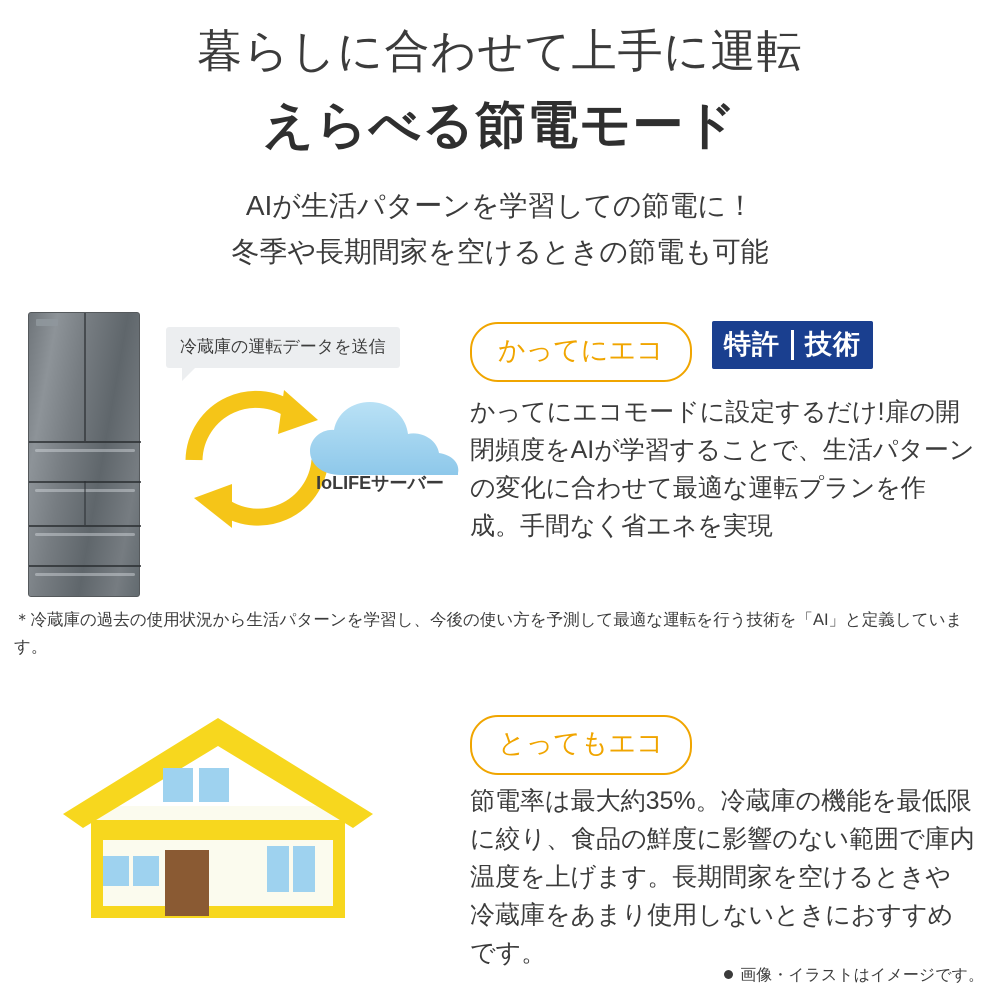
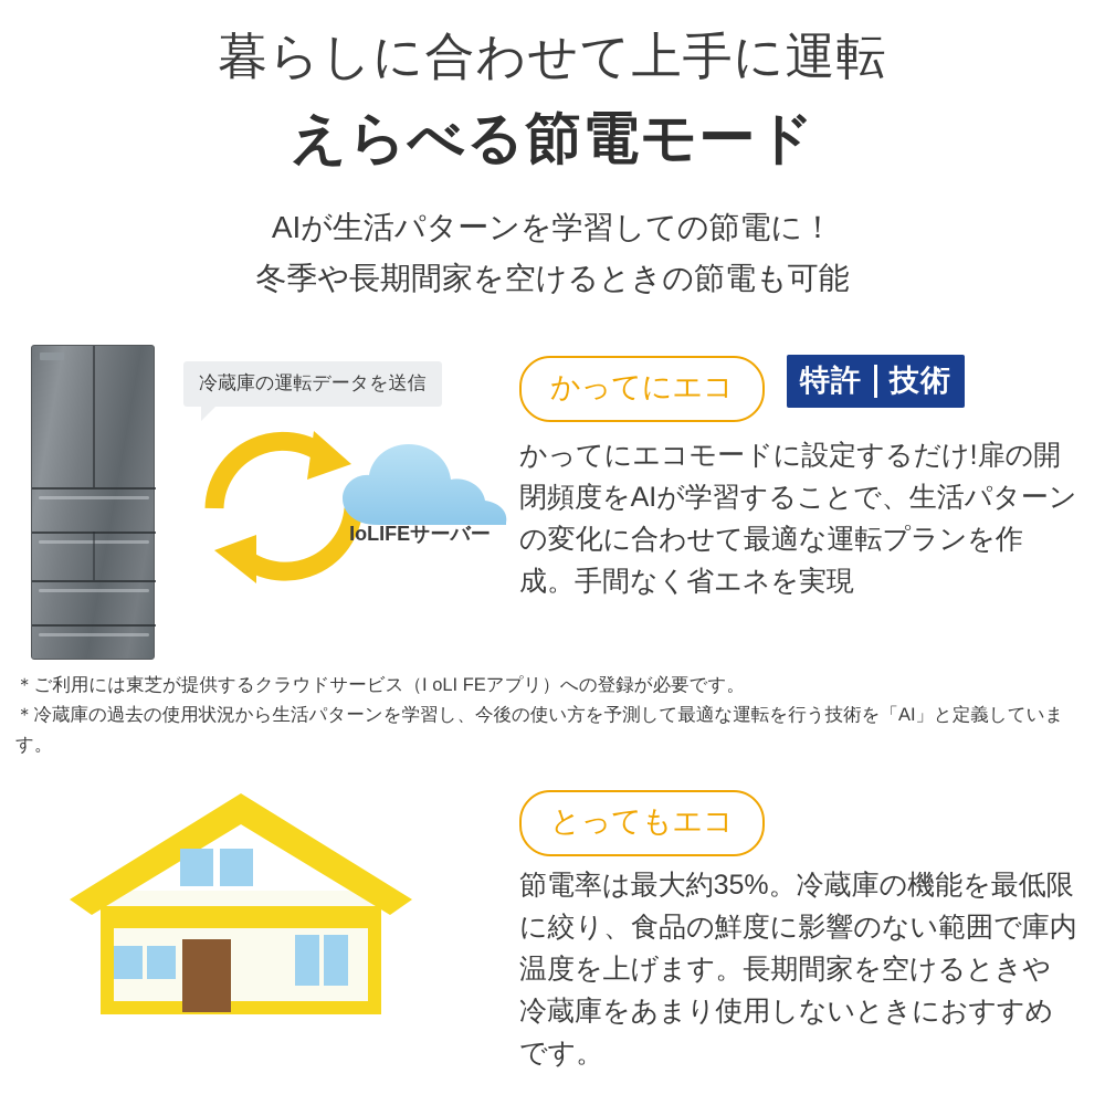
  暮らしに合わせて上手に運転
  えらべる節電モード
  AIが生活パターンを学習しての節電に！
  冬季や長期間家を空けるときの節電も可能
  冷蔵庫の運転データを送信
  IoLIFEサーバー
  かってにエコ
  特許
  技術
  かってにエコモードに設定するだけ!扉の開閉頻度をAIが学習することで、生活パターンの変化に合わせて最適な運転プランを作成。手間なく省エネを実現
+ ＊ご利用には東芝が提供するクラウドサービス（I oLI FEアプリ）への登録が必要です。
  ＊冷蔵庫の過去の使用状況から生活パターンを学習し、今後の使い方を予測して最適な運転を行う技術を「AI」と定義しています。
  とってもエコ
  節電率は最大約35%。冷蔵庫の機能を最低限に絞り、食品の鮮度に影響のない範囲で庫内温度を上げます。長期間家を空けるときや冷蔵庫をあまり使用しないときにおすすめです。
- 画像・イラストはイメージです。
